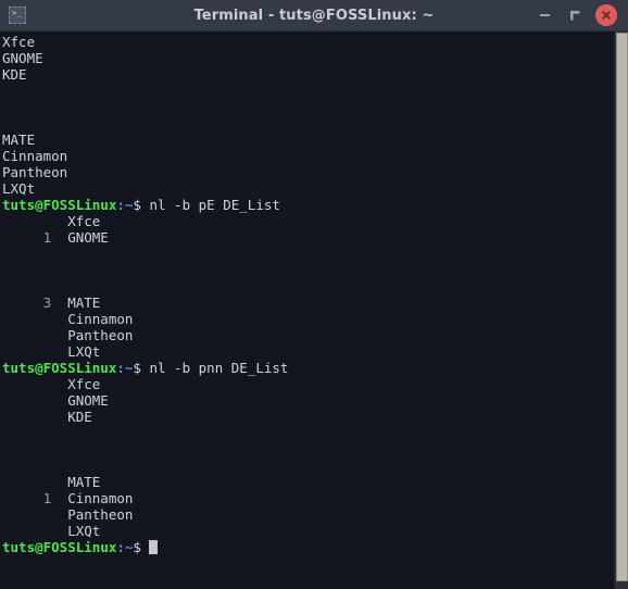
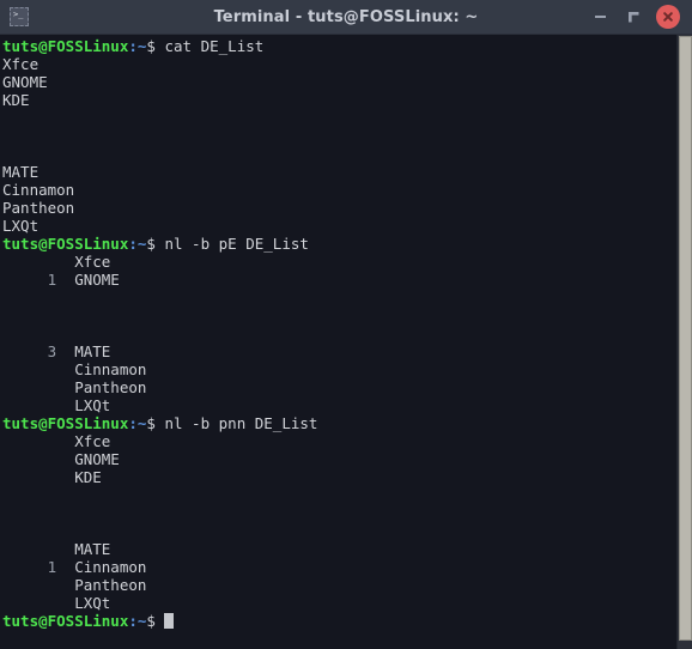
  >_
  Terminal - tuts@FOSSLinux: ~
+ tuts@FOSSLinux:~$ cat DE_List
  Xfce
  GNOME
  KDE
  MATE
  Cinnamon
  Pantheon
  LXQt
  tuts@FOSSLinux:~$ nl -b pE DE_List
  Xfce
  1 GNOME
  3 MATE
  Cinnamon
  Pantheon
  LXQt
  tuts@FOSSLinux:~$ nl -b pnn DE_List
  Xfce
  GNOME
  KDE
  MATE
  1 Cinnamon
  Pantheon
  LXQt
  tuts@FOSSLinux:~$
